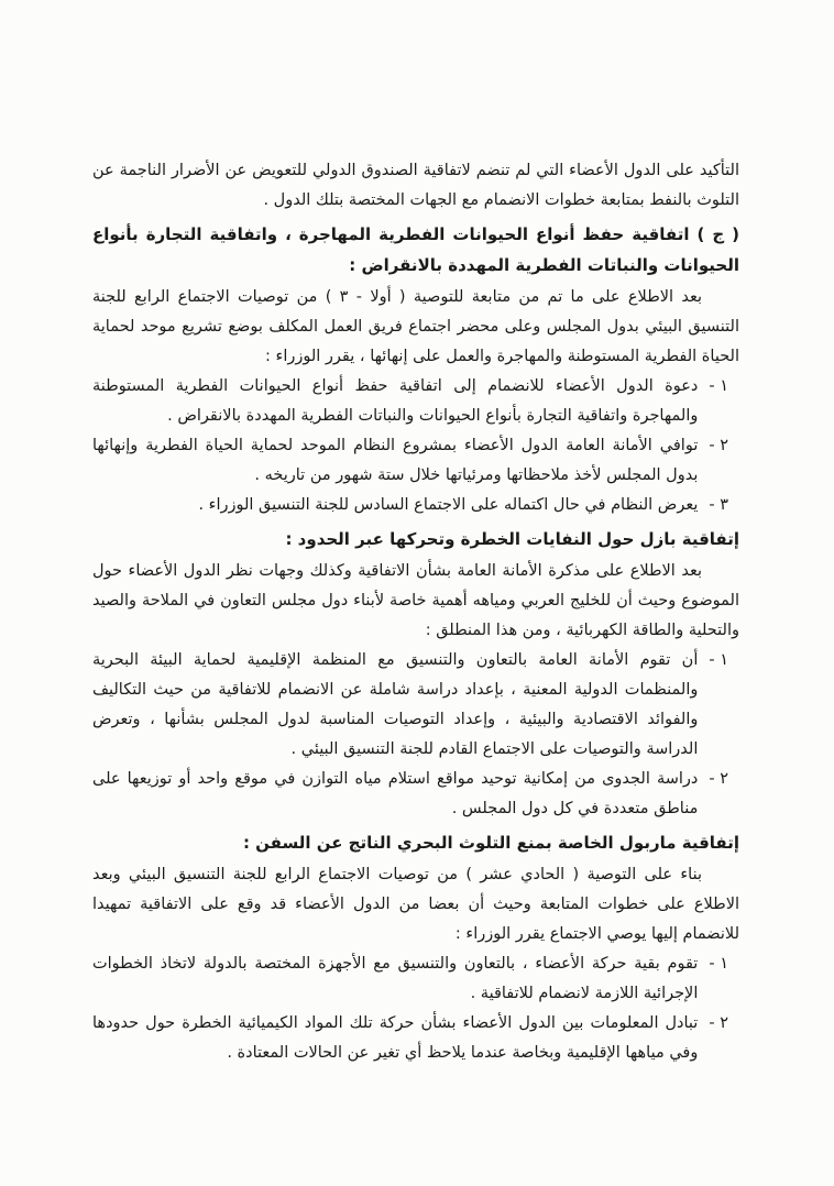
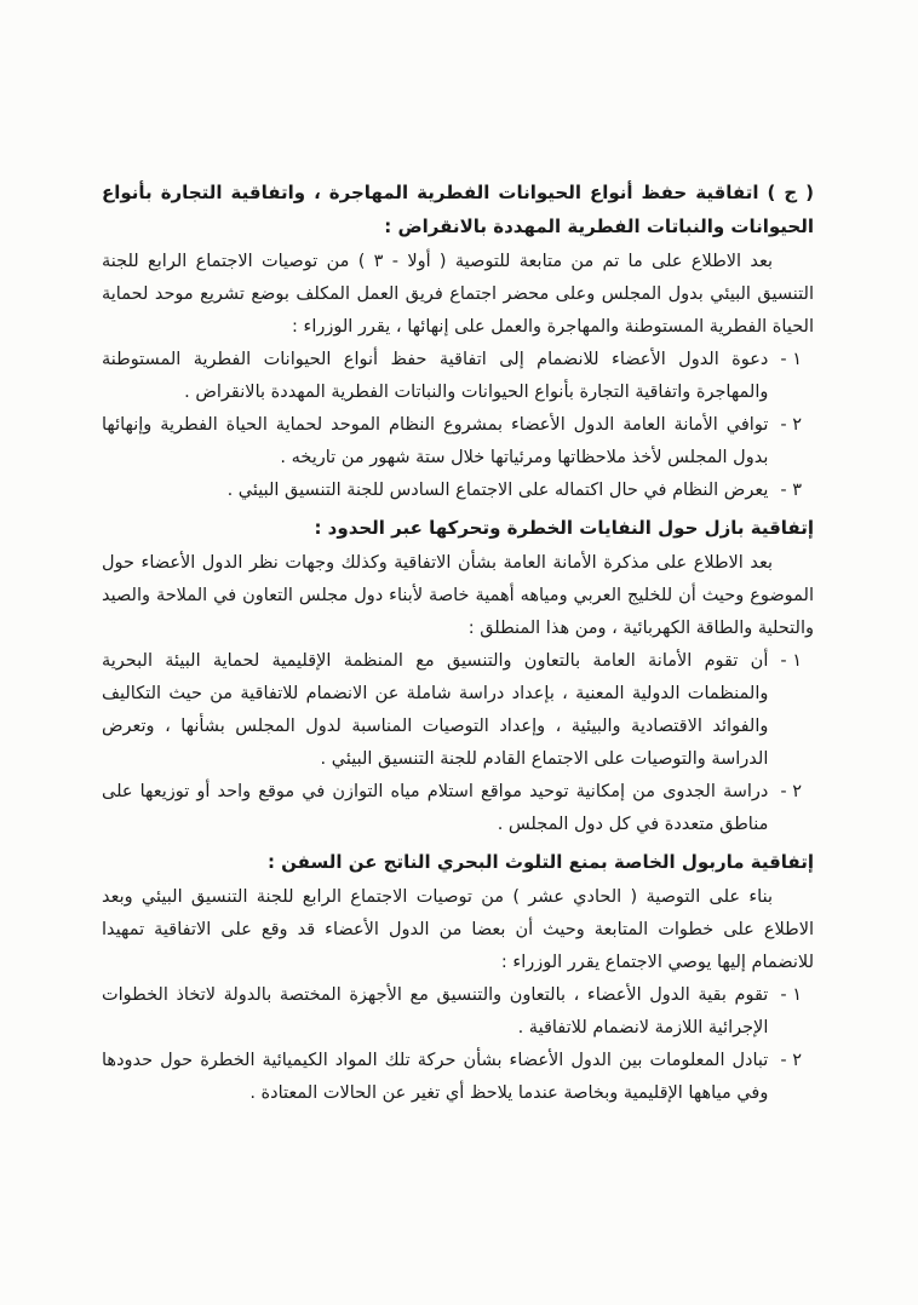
- التأكيد على الدول الأعضاء التي لم تنضم لاتفاقية الصندوق الدولي للتعويض عن الأضرار الناجمة عن التلوث بالنفط بمتابعة خطوات الانضمام مع الجهات المختصة بتلك الدول .
  ( ج ) اتفاقية حفظ أنواع الحيوانات الفطرية المهاجرة ، واتفاقية التجارة بأنواع الحيوانات والنباتات الفطرية المهددة بالانقراض :
  بعد الاطلاع على ما تم من متابعة للتوصية ( أولا - ٣ ) من توصيات الاجتماع الرابع للجنة التنسيق البيئي بدول المجلس وعلى محضر اجتماع فريق العمل المكلف بوضع تشريع موحد لحماية الحياة الفطرية المستوطنة والمهاجرة والعمل على إنهائها ، يقرر الوزراء :
  ١ -
  دعوة الدول الأعضاء للانضمام إلى اتفاقية حفظ أنواع الحيوانات الفطرية المستوطنة والمهاجرة واتفاقية التجارة بأنواع الحيوانات والنباتات الفطرية المهددة بالانقراض .
  ٢ -
  توافي الأمانة العامة الدول الأعضاء بمشروع النظام الموحد لحماية الحياة الفطرية وإنهائها بدول المجلس لأخذ ملاحظاتها ومرئياتها خلال ستة شهور من تاريخه .
  ٣ -
- يعرض النظام في حال اكتماله على الاجتماع السادس للجنة التنسيق الوزراء .
+ يعرض النظام في حال اكتماله على الاجتماع السادس للجنة التنسيق البيئي .
  إتفاقية بازل حول النفايات الخطرة وتحركها عبر الحدود :
  بعد الاطلاع على مذكرة الأمانة العامة بشأن الاتفاقية وكذلك وجهات نظر الدول الأعضاء حول الموضوع وحيث أن للخليج العربي ومياهه أهمية خاصة لأبناء دول مجلس التعاون في الملاحة والصيد والتحلية والطاقة الكهربائية ، ومن هذا المنطلق :
  ١ -
  أن تقوم الأمانة العامة بالتعاون والتنسيق مع المنظمة الإقليمية لحماية البيئة البحرية والمنظمات الدولية المعنية ، بإعداد دراسة شاملة عن الانضمام للاتفاقية من حيث التكاليف والفوائد الاقتصادية والبيئية ، وإعداد التوصيات المناسبة لدول المجلس بشأنها ، وتعرض الدراسة والتوصيات على الاجتماع القادم للجنة التنسيق البيئي .
  ٢ -
  دراسة الجدوى من إمكانية توحيد مواقع استلام مياه التوازن في موقع واحد أو توزيعها على مناطق متعددة في كل دول المجلس .
  إتفاقية ماربول الخاصة بمنع التلوث البحري الناتج عن السفن :
  بناء على التوصية ( الحادي عشر ) من توصيات الاجتماع الرابع للجنة التنسيق البيئي وبعد الاطلاع على خطوات المتابعة وحيث أن بعضا من الدول الأعضاء قد وقع على الاتفاقية تمهيدا للانضمام إليها يوصي الاجتماع يقرر الوزراء :
  ١ -
- تقوم بقية حركة الأعضاء ، بالتعاون والتنسيق مع الأجهزة المختصة بالدولة لاتخاذ الخطوات الإجرائية اللازمة لانضمام للاتفاقية .
+ تقوم بقية الدول الأعضاء ، بالتعاون والتنسيق مع الأجهزة المختصة بالدولة لاتخاذ الخطوات الإجرائية اللازمة لانضمام للاتفاقية .
  ٢ -
  تبادل المعلومات بين الدول الأعضاء بشأن حركة تلك المواد الكيميائية الخطرة حول حدودها وفي مياهها الإقليمية وبخاصة عندما يلاحظ أي تغير عن الحالات المعتادة .
